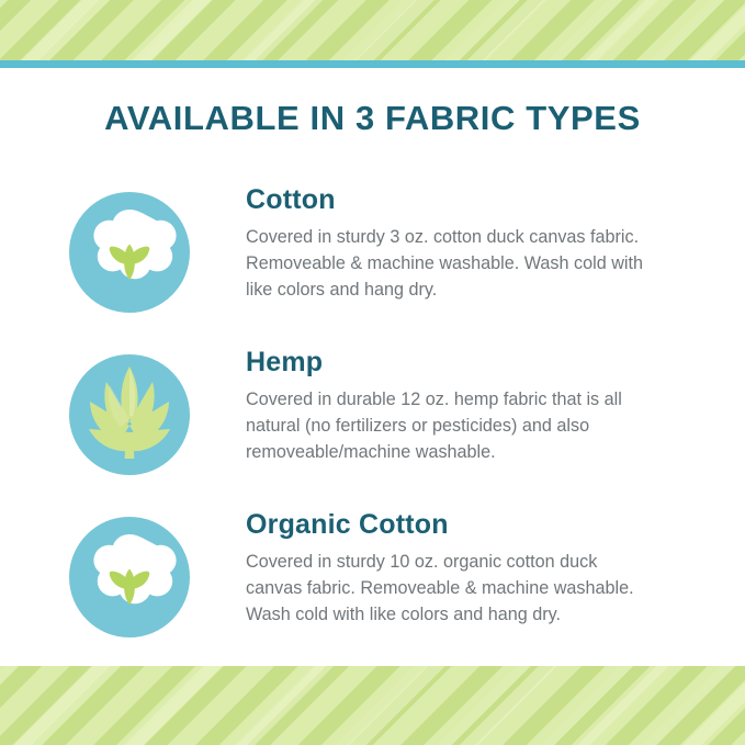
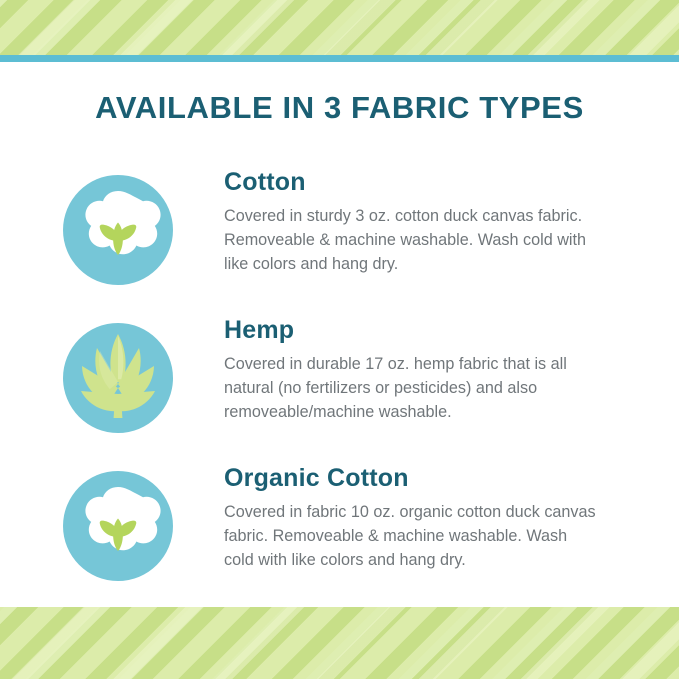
  AVAILABLE IN 3 FABRIC TYPES
  Cotton
  Covered in sturdy 3 oz. cotton duck canvas fabric. Removeable & machine washable. Wash cold with like colors and hang dry.
  Hemp
- Covered in durable 12 oz. hemp fabric that is all natural (no fertilizers or pesticides) and also removeable/machine washable.
+ Covered in durable 17 oz. hemp fabric that is all natural (no fertilizers or pesticides) and also removeable/machine washable.
  Organic Cotton
- Covered in sturdy 10 oz. organic cotton duck canvas fabric. Removeable & machine washable. Wash cold with like colors and hang dry.
+ Covered in fabric 10 oz. organic cotton duck canvas fabric. Removeable & machine washable. Wash cold with like colors and hang dry.
